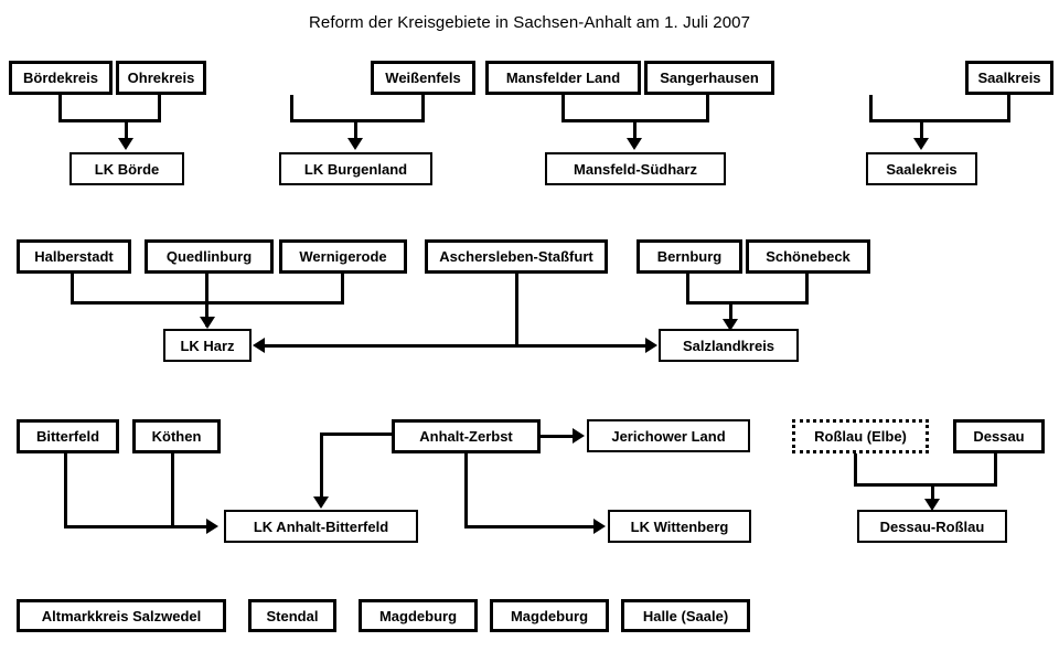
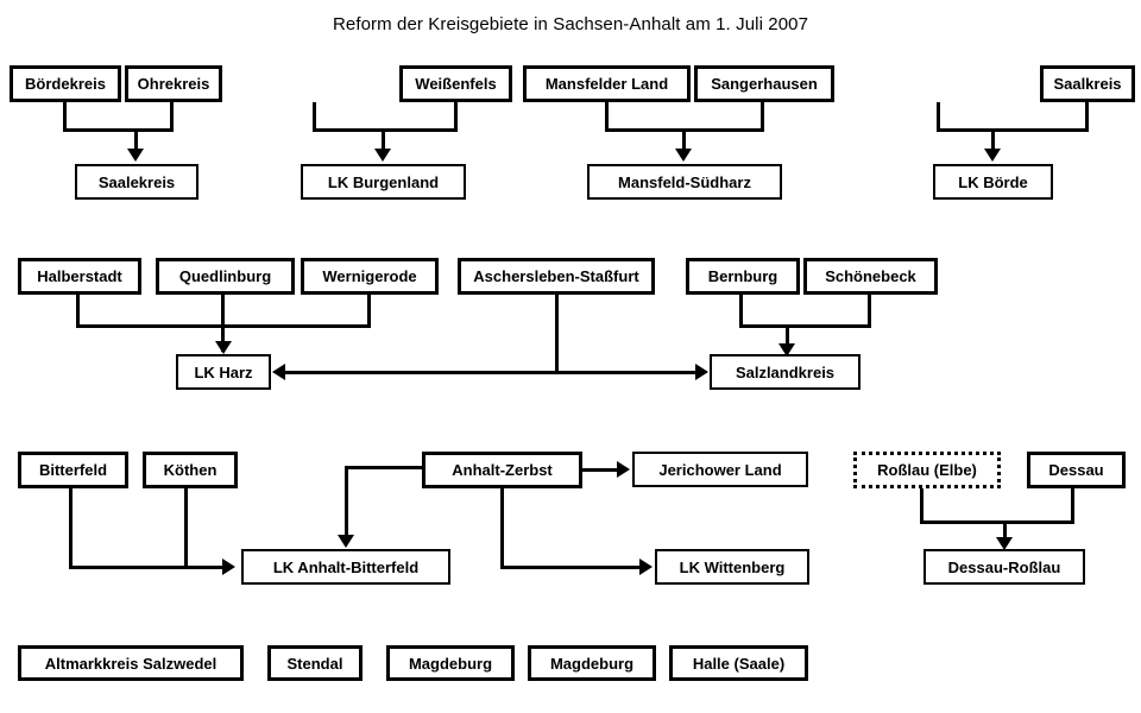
  Reform der Kreisgebiete in Sachsen-Anhalt am 1. Juli 2007
  Bördekreis
  Ohrekreis
- LK Börde
+ Saalekreis
  Weißenfels
  LK Burgenland
  Mansfelder Land
  Sangerhausen
  Mansfeld-Südharz
  Saalkreis
- Saalekreis
+ LK Börde
  Halberstadt
  Quedlinburg
  Wernigerode
  Aschersleben-Staßfurt
  Bernburg
  Schönebeck
  LK Harz
  Salzlandkreis
  Bitterfeld
  Köthen
  Anhalt-Zerbst
  Roßlau (Elbe)
  Dessau
  LK Anhalt-Bitterfeld
  Jerichower Land
  LK Wittenberg
  Dessau-Roßlau
  Altmarkkreis Salzwedel
  Stendal
  Magdeburg
  Magdeburg
  Halle (Saale)
